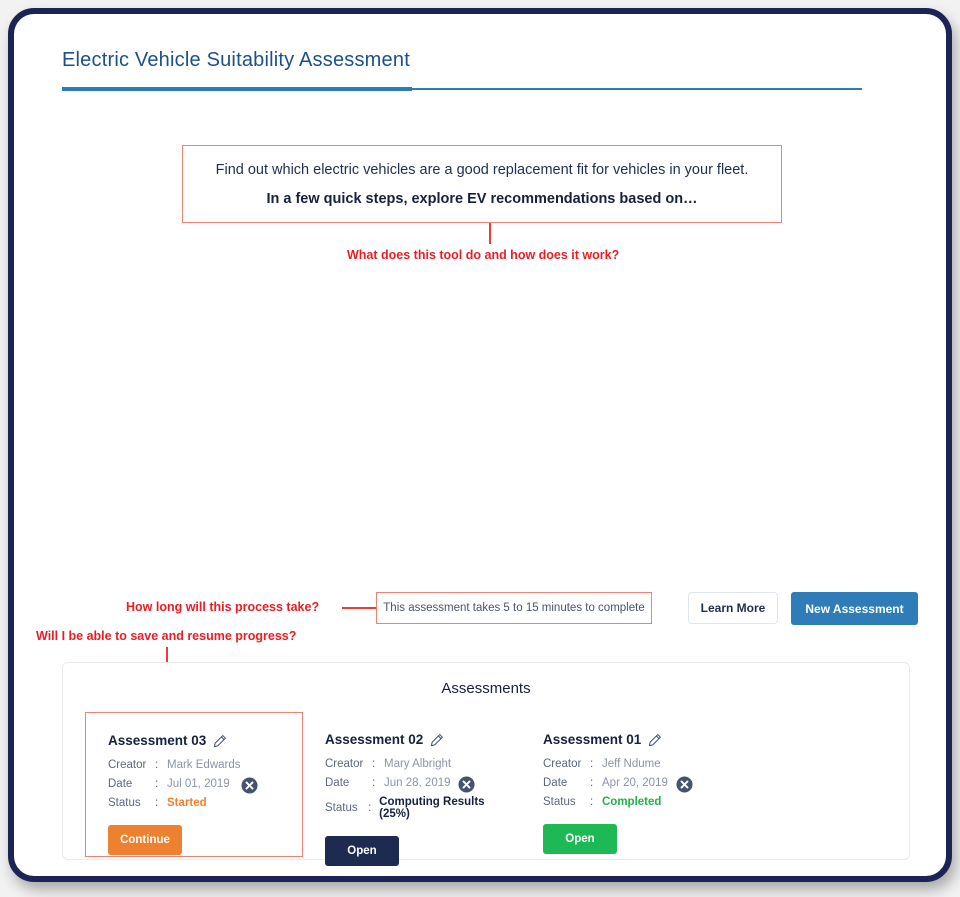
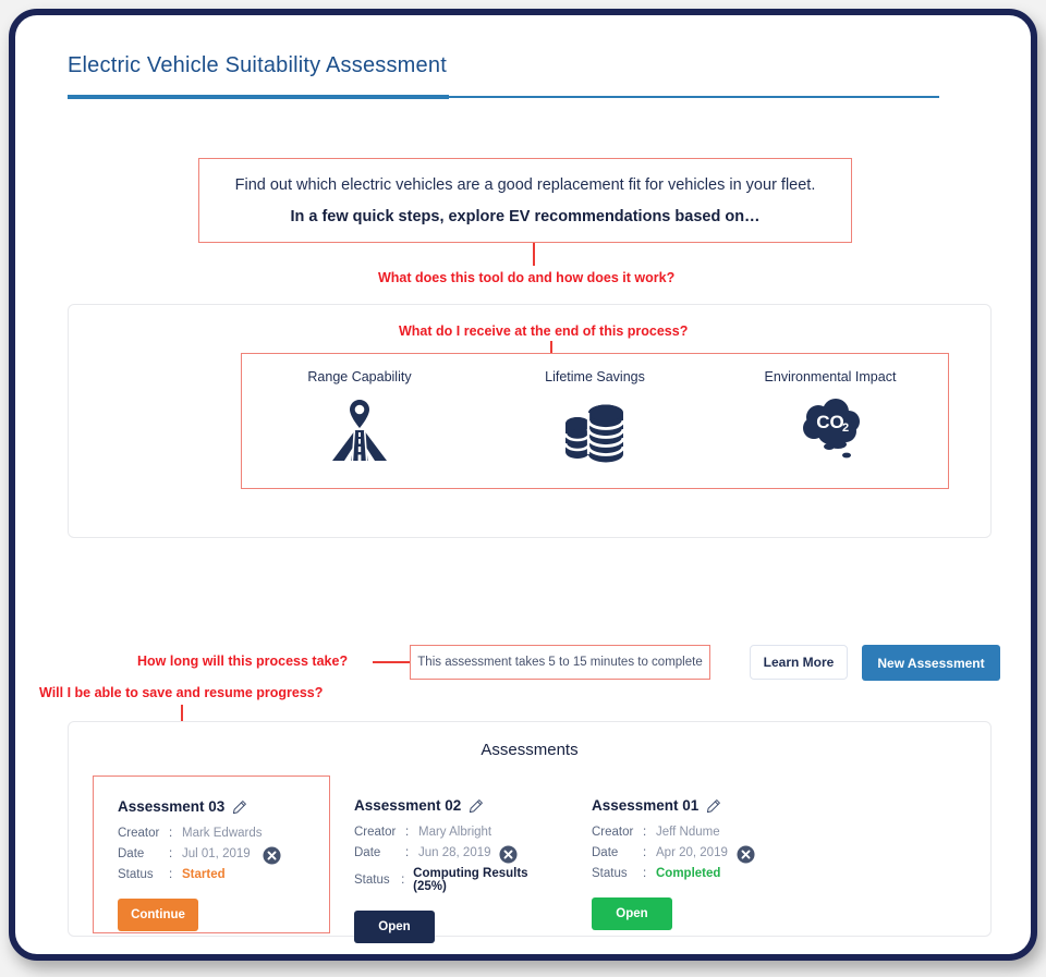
  Electric Vehicle Suitability Assessment
  Find out which electric vehicles are a good replacement fit for vehicles in your fleet.
  In a few quick steps, explore EV recommendations based on…
  What does this tool do and how does it work?
+ What do I receive at the end of this process?
+ Range Capability
+ Lifetime Savings
+ Environmental Impact
+ CO
+ 2
  How long will this process take?
  This assessment takes 5 to 15 minutes to complete
  Learn More
  New Assessment
  Will I be able to save and resume progress?
  Assessments
  Assessment 03
  Creator
  :
  Mark Edwards
  Date
  :
  Jul 01, 2019
  Status
  :
  Started
  Continue
  Assessment 02
  Creator
  :
  Mary Albright
  Date
  :
  Jun 28, 2019
  Status
  :
  Computing Results (25%)
  Open
  Assessment 01
  Creator
  :
  Jeff Ndume
  Date
  :
  Apr 20, 2019
  Status
  :
  Completed
  Open
